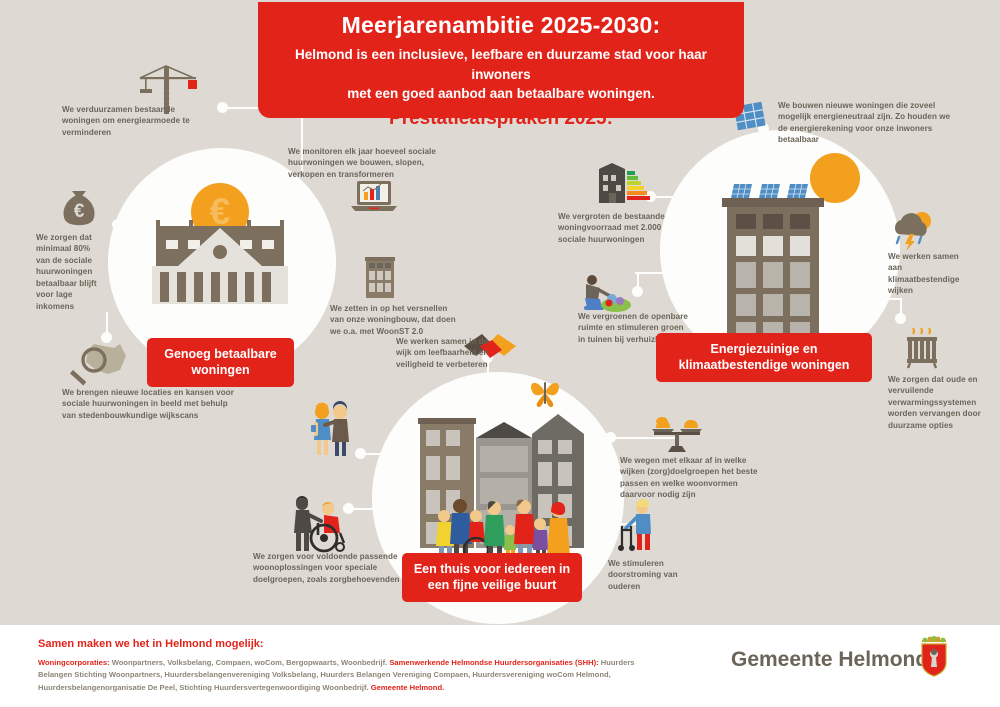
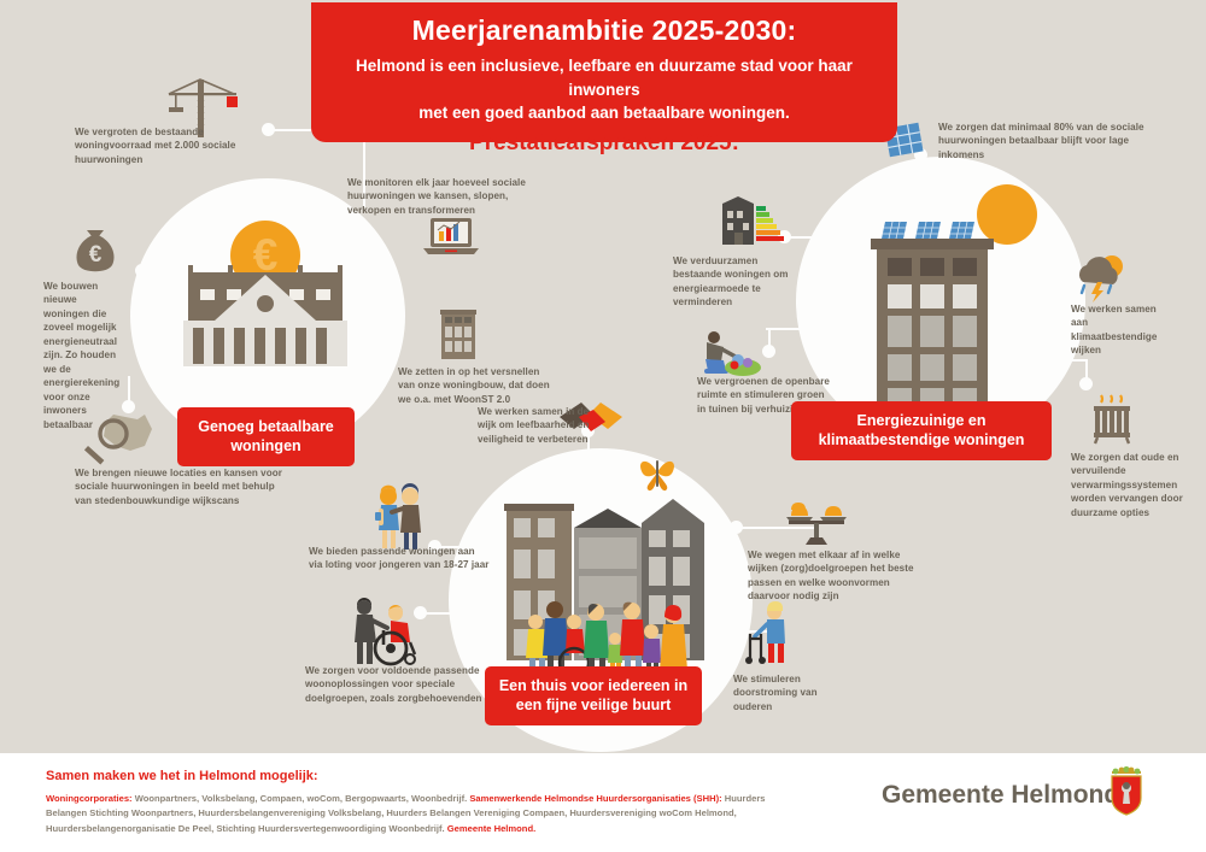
  €
  €
- We verduurzamen bestaande woningen om energiearmoede te verminderen
+ We vergroten de bestaande woningvoorraad met 2.000 sociale huurwoningen
- We zorgen dat minimaal 80% van de sociale huurwoningen betaalbaar blijft voor lage inkomens
+ We bouwen nieuwe woningen die zoveel mogelijk energieneutraal zijn. Zo houden we de energierekening voor onze inwoners betaalbaar
  We brengen nieuwe locaties en kansen voor sociale huurwoningen in beeld met behulp van stedenbouwkundige wijkscans
- We monitoren elk jaar hoeveel sociale huurwoningen we bouwen, slopen, verkopen en transformeren
+ We monitoren elk jaar hoeveel sociale huurwoningen we kansen, slopen, verkopen en transformeren
  We zetten in op het versnellen van onze woningbouw, dat doen we o.a. met WoonST 2.0
- We bouwen nieuwe woningen die zoveel mogelijk energieneutraal zijn. Zo houden we de energierekening voor onze inwoners betaalbaar
+ We zorgen dat minimaal 80% van de sociale huurwoningen betaalbaar blijft voor lage inkomens
- We vergroten de bestaande woningvoorraad met 2.000 sociale huurwoningen
+ We verduurzamen bestaande woningen om energiearmoede te verminderen
  We vergroenen de openbare ruimte en stimuleren groen in tuinen bij verhuiz
  We werken samen aan klimaatbestendige wijken
  We zorgen dat oude en vervuilende verwarmingssystemen worden vervangen door duurzame opties
  We werken samen in de wijk om leefbaarheid en veiligheid te verbeteren
+ We bieden passende woningen aan via loting voor jongeren van 18-27 jaar
  We zorgen voor voldoende passende woonoplossingen voor speciale doelgroepen, zoals zorgbehoevenden
  We wegen met elkaar af in welke wijken (zorg)doelgroepen het beste passen en welke woonvormen daarvoor nodig zijn
  We stimuleren doorstroming van ouderen
  Genoeg betaalbare woningen
  Energiezuinige en klimaatbestendige woningen
  Een thuis voor iedereen in een fijne veilige buurt
  Meerjarenambitie 2025-2030:
  Helmond is een inclusieve, leefbare en duurzame stad voor haar inwoners
  met een goed aanbod aan betaalbare woningen.
  Prestatieafspraken 2025:
  Samen maken we het in Helmond mogelijk:
  Woningcorporaties: Woonpartners, Volksbelang, Compaen, woCom, Bergopwaarts, Woonbedrijf. Samenwerkende Helmondse Huurdersorganisaties (SHH): Huurders Belangen Stichting Woonpartners, Huurdersbelangenvereniging Volksbelang, Huurders Belangen Vereniging Compaen, Huurdersvereniging woCom Helmond, Huurdersbelangenorganisatie De Peel, Stichting Huurdersvertegenwoordiging Woonbedrijf. Gemeente Helmond.
  Gemeente Helmon
